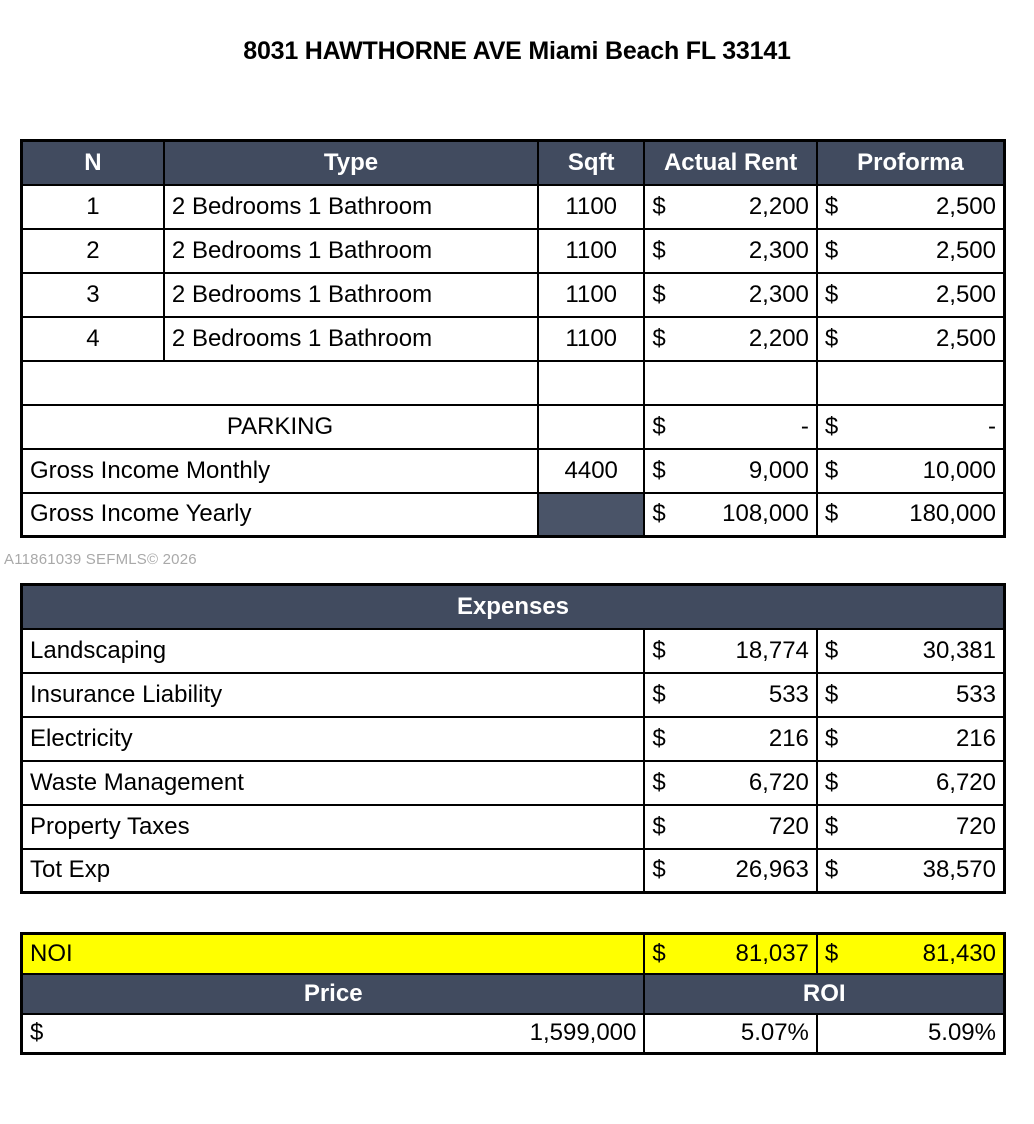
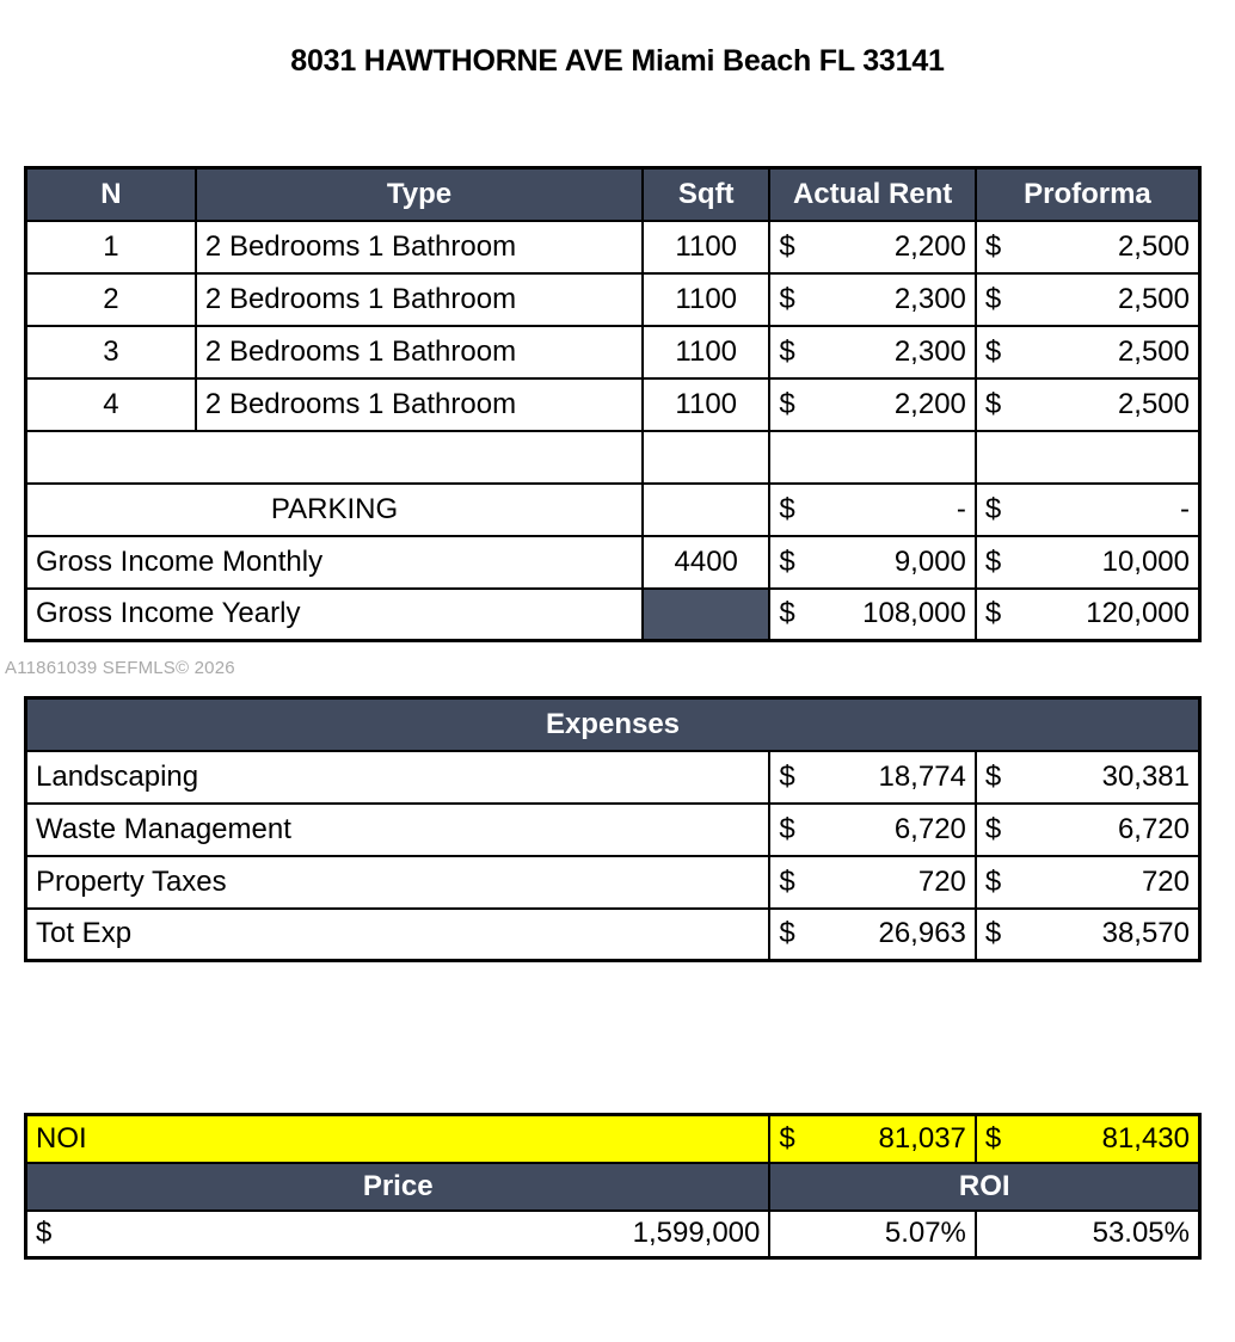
  8031 HAWTHORNE AVE Miami Beach FL 33141
  N	Type	Sqft	Actual Rent	Proforma
  1	2 Bedrooms 1 Bathroom	1100	$ 2,200	$ 2,500
  2	2 Bedrooms 1 Bathroom	1100	$ 2,300	$ 2,500
  3	2 Bedrooms 1 Bathroom	1100	$ 2,300	$ 2,500
  4	2 Bedrooms 1 Bathroom	1100	$ 2,200	$ 2,500
  PARKING		$ -	$ -
  Gross Income Monthly	4400	$ 9,000	$ 10,000
- Gross Income Yearly		$ 108,000	$ 180,000
+ Gross Income Yearly		$ 108,000	$ 120,000
  A11861039 SEFMLS© 2026
  Expenses
  Landscaping	$ 18,774	$ 30,381
- Insurance Liability	$ 533	$ 533
- Electricity	$ 216	$ 216
  Waste Management	$ 6,720	$ 6,720
  Property Taxes	$ 720	$ 720
  Tot Exp	$ 26,963	$ 38,570
  NOI	$ 81,037	$ 81,430
  Price	ROI
- $ 1,599,000	5.07%	5.09%
+ $ 1,599,000	5.07%	53.05%
